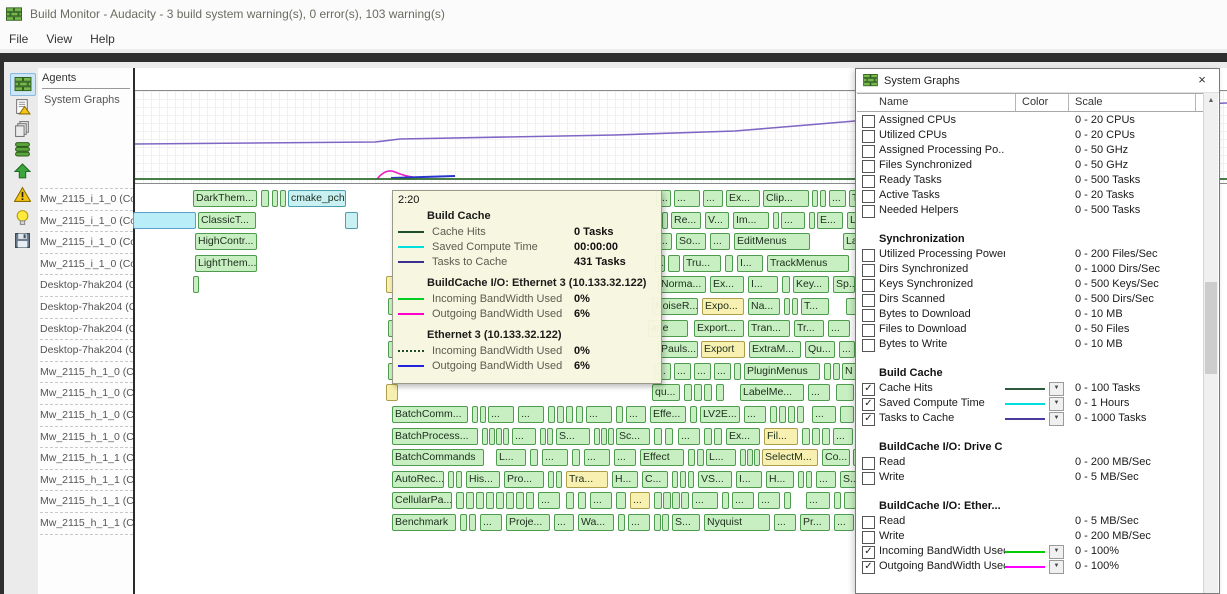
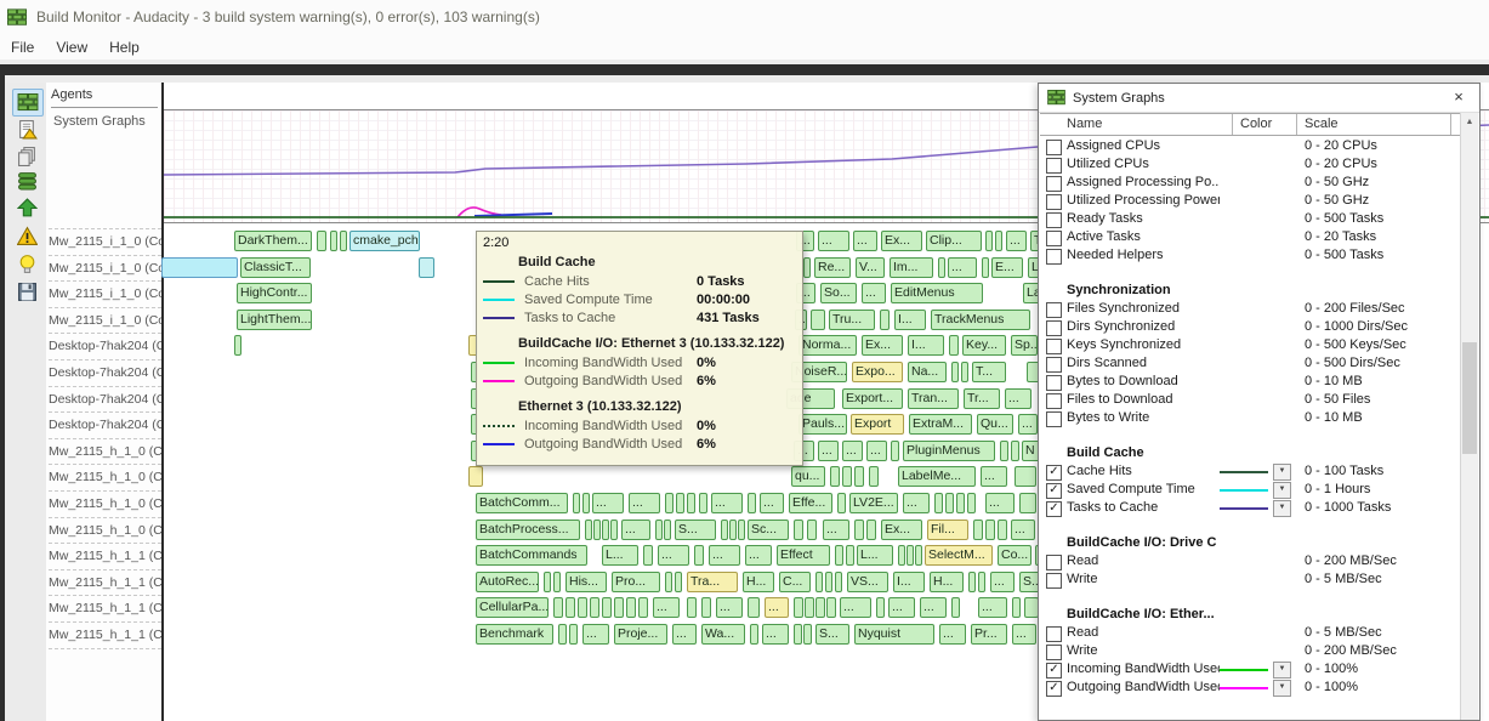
  Build Monitor - Audacity - 3 build system warning(s), 0 error(s), 103 warning(s)
  File
  View
  Help
  Agents
  System Graphs
  Mw_2115_i_1_0 (C
  Mw_2115_i_1_0 (C
  Mw_2115_i_1_0 (C
  Mw_2115_i_1_0 (C
  Desktop-7hak204 (
  Desktop-7hak204 (
  Desktop-7hak204 (
  Desktop-7hak204 (
  Mw_2115_h_1_0 (C
  Mw_2115_h_1_0 (C
  Mw_2115_h_1_0 (C
  Mw_2115_h_1_0 (C
  Mw_2115_h_1_1 (C
  Mw_2115_h_1_1 (C
  Mw_2115_h_1_1 (C
  Mw_2115_h_1_1 (C
  DarkThem...
  cmake_pch
  ...
  ...
  Ex...
  Clip...
  ...
  ClassicT...
  Re...
  V...
  Im...
  ...
  E...
  L
  HighContr...
  So...
  ...
  EditMenus
  LightThem...
  Tru...
  I...
  TrackMenus
  Norma...
  Ex...
  I...
  Key...
  Sp..
  oiseR...
  Expo...
  Na...
  T...
  Export...
  Tran...
  Tr...
  ...
  Pauls...
  Export
  ExtraM...
  Qu...
  ...
  ...
  ...
  ...
  PluginMenus
  N
  qu...
  LabelMe...
  ...
  BatchComm...
  ...
  ...
  ...
  ...
  Effe...
  LV2E...
  ...
  ...
  BatchProcess...
  ...
  S...
  Sc...
  ...
  Ex...
  Fil...
  ...
  BatchCommands
  L...
  ...
  ...
  ...
  Effect
  L...
  SelectM...
  Co...
  AutoRec...
  His...
  Pro...
  Tra...
  H...
  C...
  VS...
  I...
  H...
  ...
  CellularPa...
  ...
  ...
  ...
  ...
  ...
  ...
  ...
  Benchmark
  ...
  Proje...
  ...
  Wa...
  ...
  S...
  Nyquist
  ...
  Pr...
  ...
  2:20
  Build Cache
  Cache Hits
  0 Tasks
  Saved Compute Time
  00:00:00
  Tasks to Cache
  431 Tasks
  BuildCache I/O: Ethernet 3 (10.133.32.122)
  Incoming BandWidth Used
  0%
  Outgoing BandWidth Used
  6%
  Ethernet 3 (10.133.32.122)
  Incoming BandWidth Used
  0%
  Outgoing BandWidth Used
  6%
  System Graphs
  ×
  Name
  Color
  Scale
  Assigned CPUs
  0 - 20 CPUs
  Utilized CPUs
  0 - 20 CPUs
  Assigned Processing Po..
  0 - 50 GHz
- Files Synchronized
+ Utilized Processing Power
  0 - 50 GHz
  Ready Tasks
  0 - 500 Tasks
  Active Tasks
  0 - 20 Tasks
  Needed Helpers
  0 - 500 Tasks
  Synchronization
- Utilized Processing Power
+ Files Synchronized
  0 - 200 Files/Sec
  Dirs Synchronized
  0 - 1000 Dirs/Sec
  Keys Synchronized
  0 - 500 Keys/Sec
  Dirs Scanned
  0 - 500 Dirs/Sec
  Bytes to Download
  0 - 10 MB
  Files to Download
  0 - 50 Files
  Bytes to Write
  0 - 10 MB
  Build Cache
  ✓
  Cache Hits
  0 - 100 Tasks
  ✓
  Saved Compute Time
  0 - 1 Hours
  ✓
  Tasks to Cache
  0 - 1000 Tasks
  BuildCache I/O: Drive C
  Read
  0 - 200 MB/Sec
  Write
  0 - 5 MB/Sec
  BuildCache I/O: Ether...
  Read
  0 - 5 MB/Sec
  Write
  0 - 200 MB/Sec
  ✓
  Incoming BandWidth Use
  0 - 100%
  ✓
  Outgoing BandWidth Use
  0 - 100%
